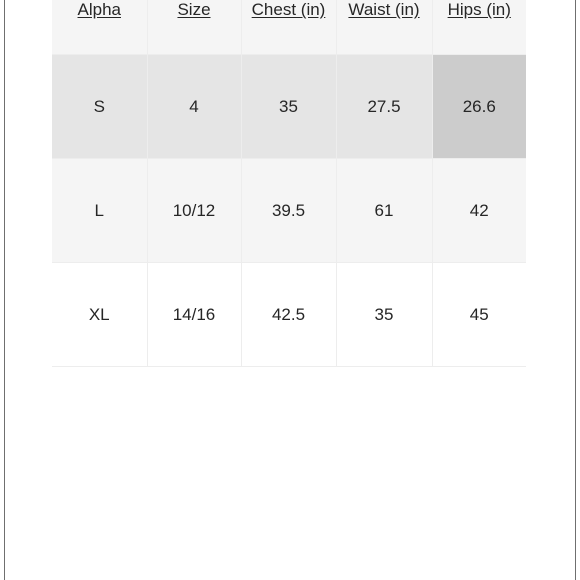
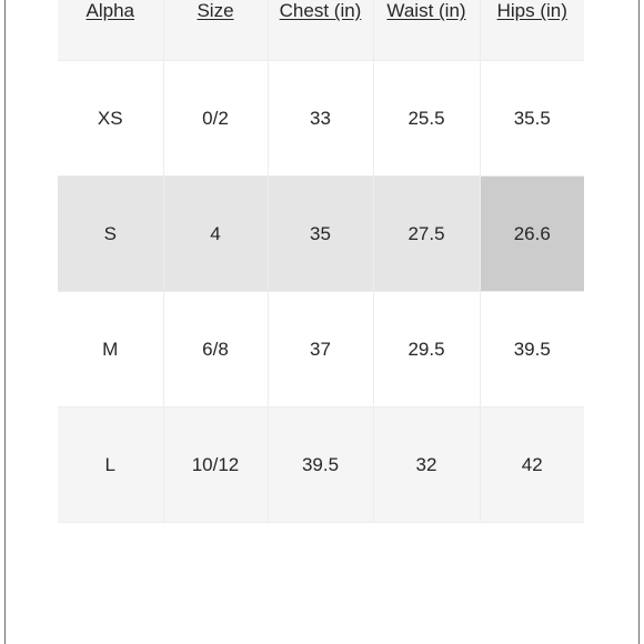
  Alpha	Size	Chest (in)	Waist (in)	Hips (in)
+ XS	0/2	33	25.5	35.5
  S	4	35	27.5	26.6
+ M	6/8	37	29.5	39.5
- L	10/12	39.5	61	42
+ L	10/12	39.5	32	42
- XL	14/16	42.5	35	45
